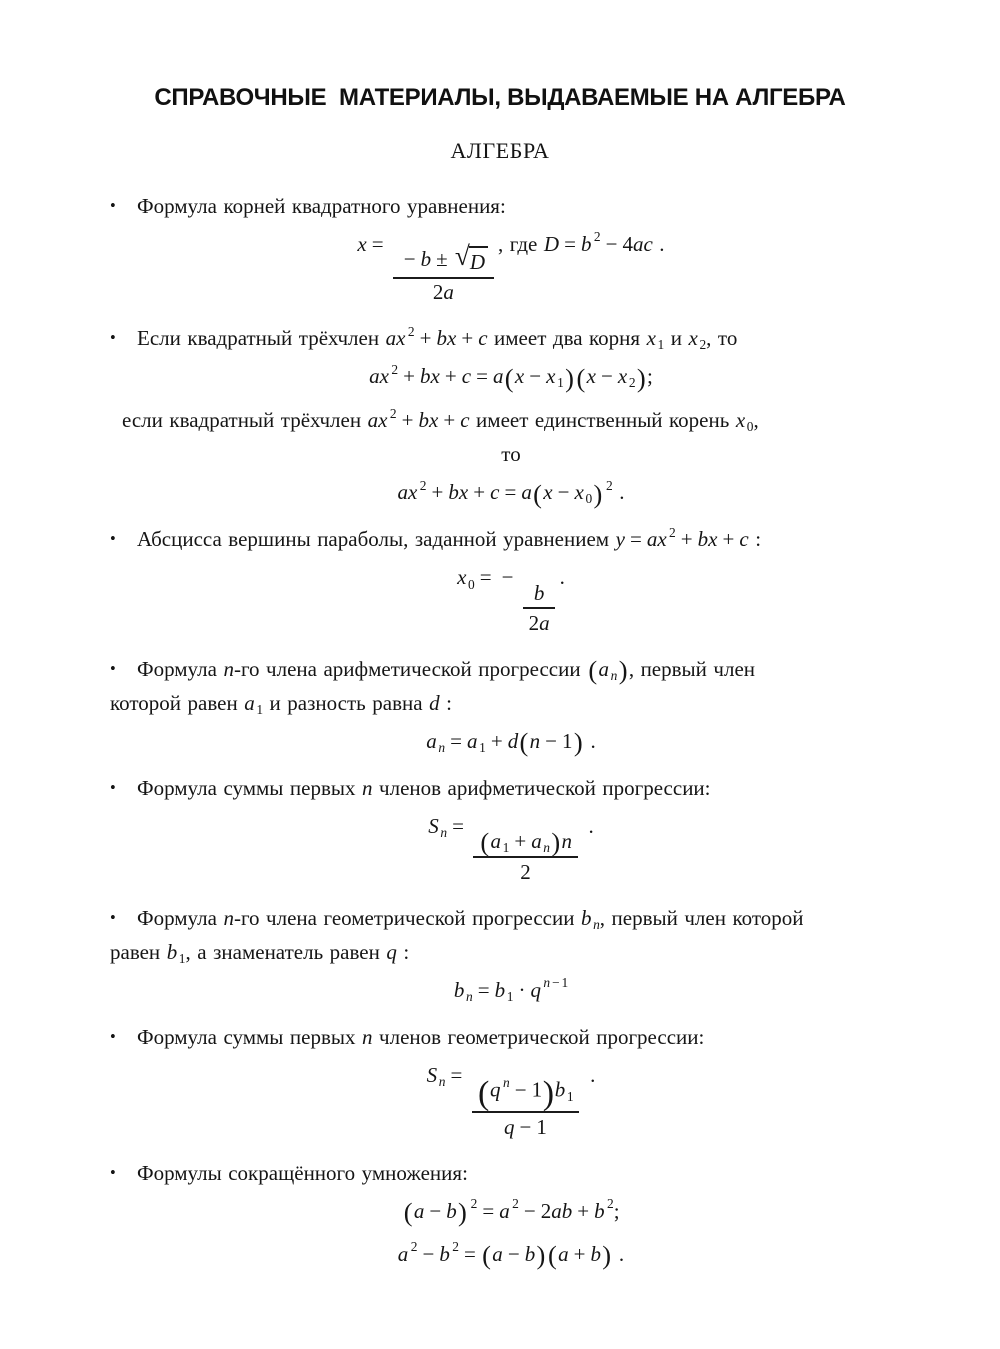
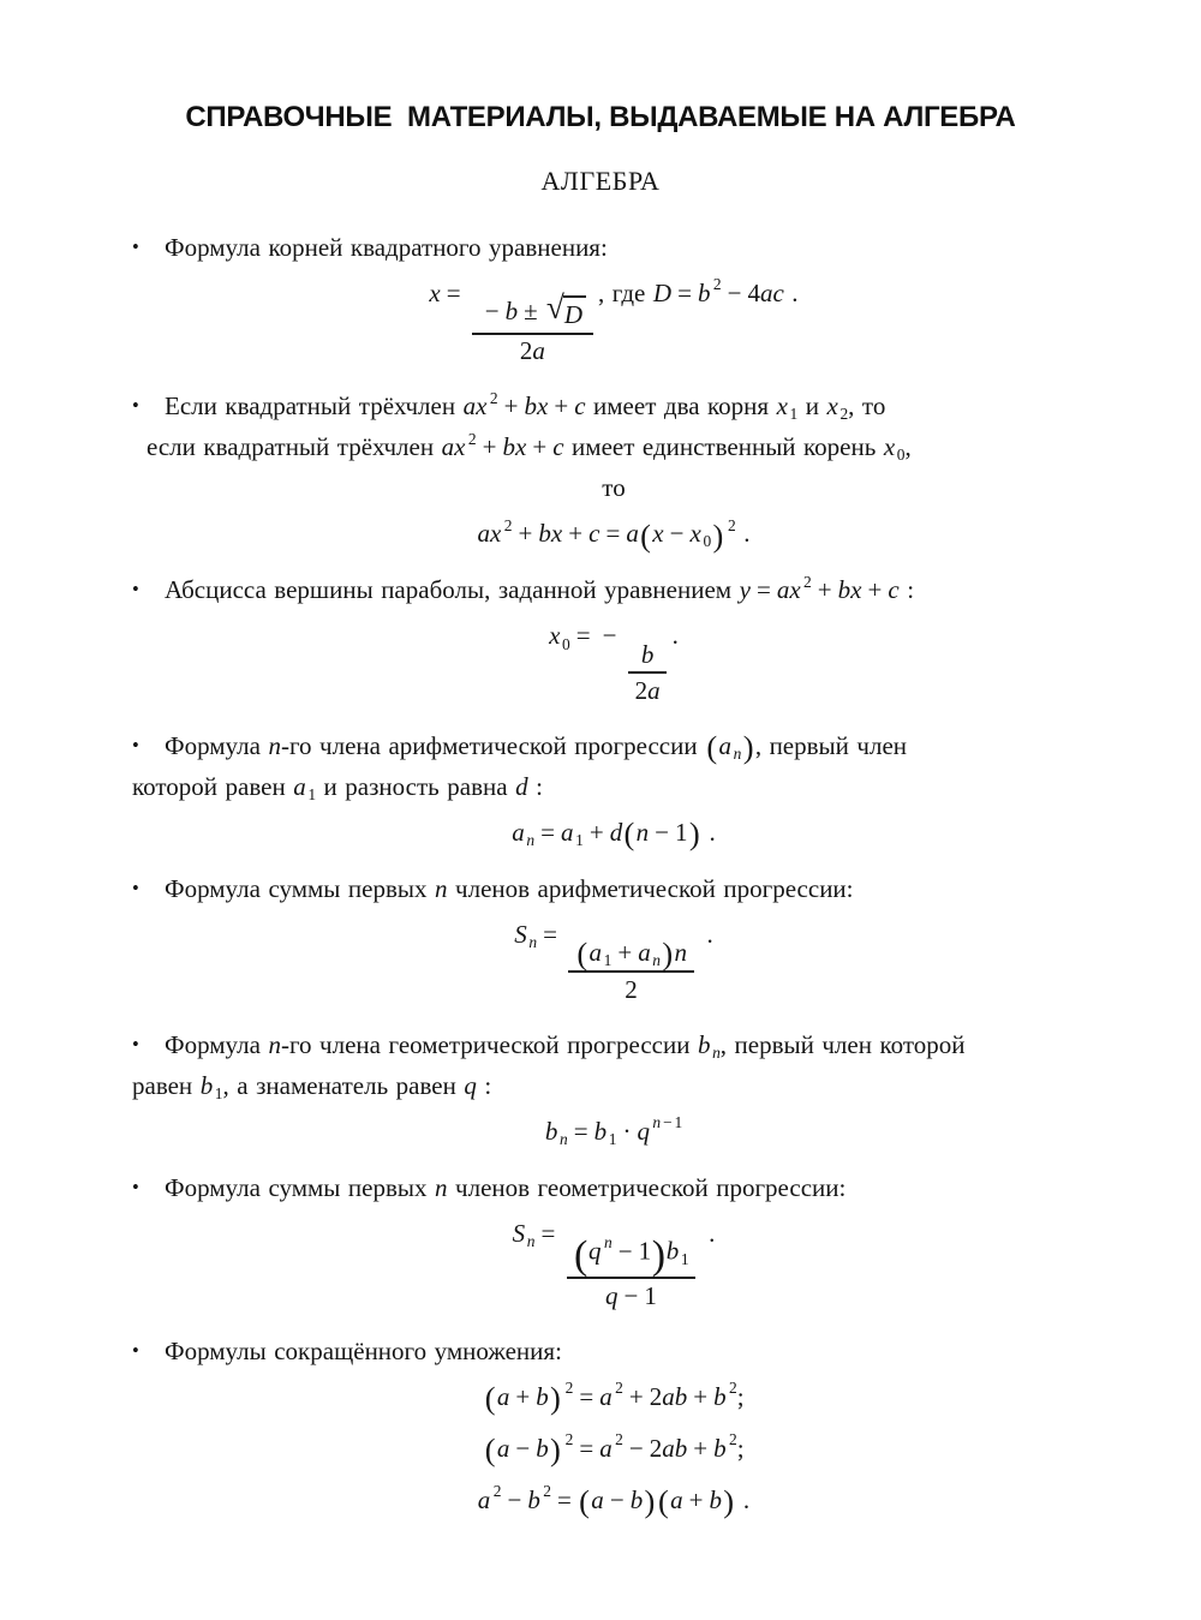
  СПРАВОЧНЫЕ МАТЕРИАЛЫ, ВЫДАВАЕМЫЕ НА АЛГЕБРА
  АЛГЕБРА
  • Формула корней квадратного уравнения:
  x =
  − b ±
  √
  D
  2a
  , где D = b 2 − 4ac .
  • Если квадратный трёхчлен ax 2 + bx + c имеет два корня x1 и x2, то
- ax 2 + bx + c = a(x − x1)(x − x2);
  если квадратный трёхчлен ax 2 + bx + c имеет единственный корень x0,
  то
  ax 2 + bx + c = a(x − x0) 2 .
  • Абсцисса вершины параболы, заданной уравнением y = ax 2 + bx + c :
  x0 = −
  b
  2a
  .
  • Формула n-го члена арифметической прогрессии (an), первый член
  которой равен a1 и разность равна d :
  an = a1 + d(n − 1) .
  • Формула суммы первых n членов арифметической прогрессии:
  Sn =
  (a1 + an)n
  2
  .
  • Формула n-го члена геометрической прогрессии bn, первый член которой
  равен b1, а знаменатель равен q :
  bn = b1 · q n −1
  • Формула суммы первых n членов геометрической прогрессии:
  Sn =
  (q n − 1)b1
  q − 1
  .
  • Формулы сокращённого умножения:
+ (a + b) 2 = a 2 + 2ab + b 2;
  (a − b) 2 = a 2 − 2ab + b 2;
  a 2 − b 2 = (a − b)(a + b) .
